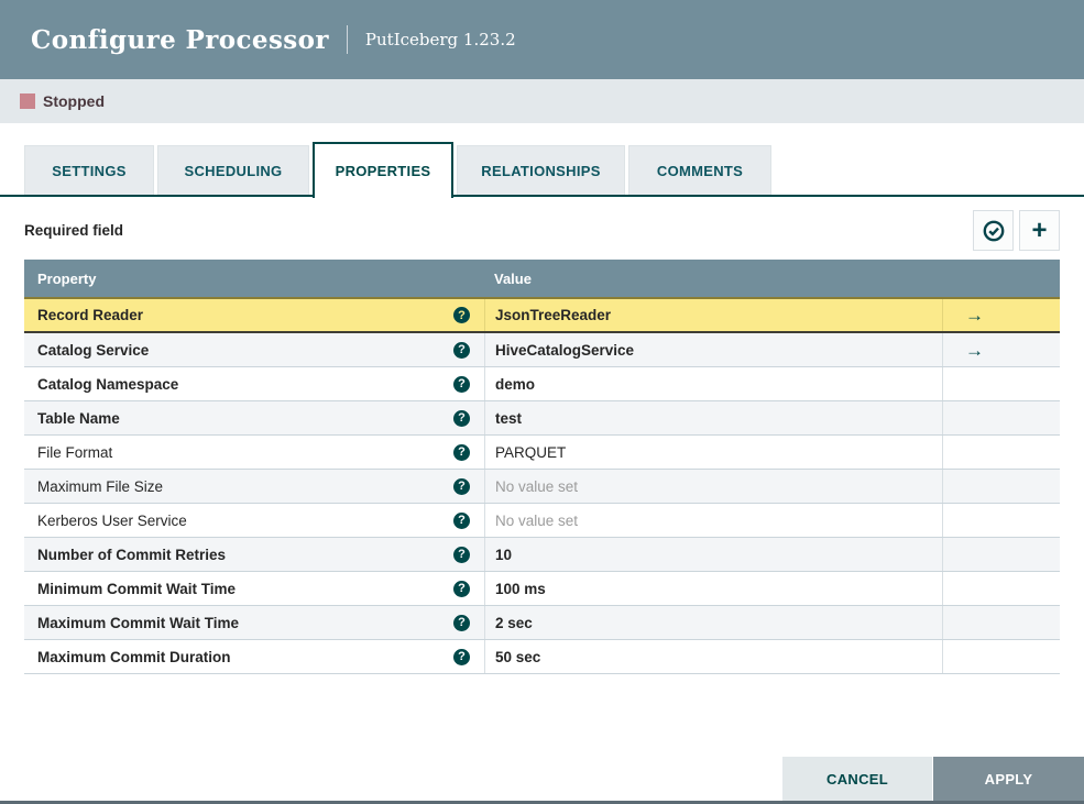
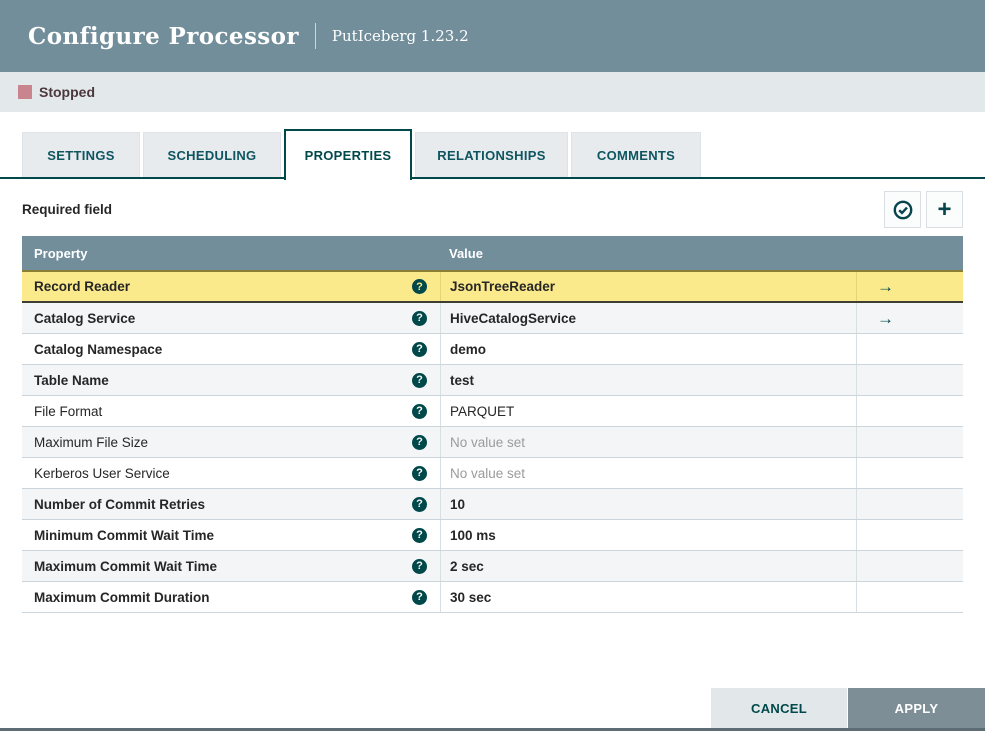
  Configure Processor
  PutIceberg 1.23.2
  Stopped
  SETTINGS
  SCHEDULING
  PROPERTIES
  RELATIONSHIPS
  COMMENTS
  Required field
  +
  Property
  Value
  Record Reader
  ?
  JsonTreeReader
  →
  Catalog Service
  ?
  HiveCatalogService
  →
  Catalog Namespace
  ?
  demo
  Table Name
  ?
  test
  File Format
  ?
  PARQUET
  Maximum File Size
  ?
  No value set
  Kerberos User Service
  ?
  No value set
  Number of Commit Retries
  ?
  10
  Minimum Commit Wait Time
  ?
  100 ms
  Maximum Commit Wait Time
  ?
  2 sec
  Maximum Commit Duration
  ?
- 50 sec
+ 30 sec
  CANCEL
  APPLY
